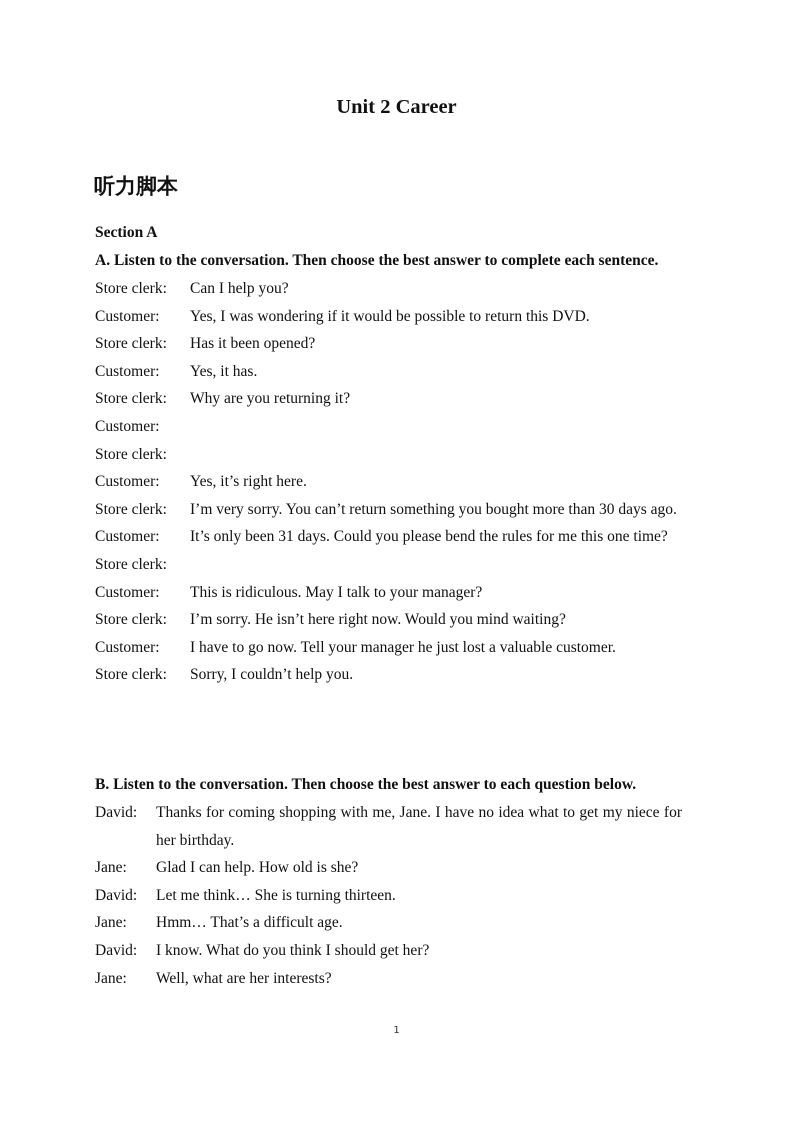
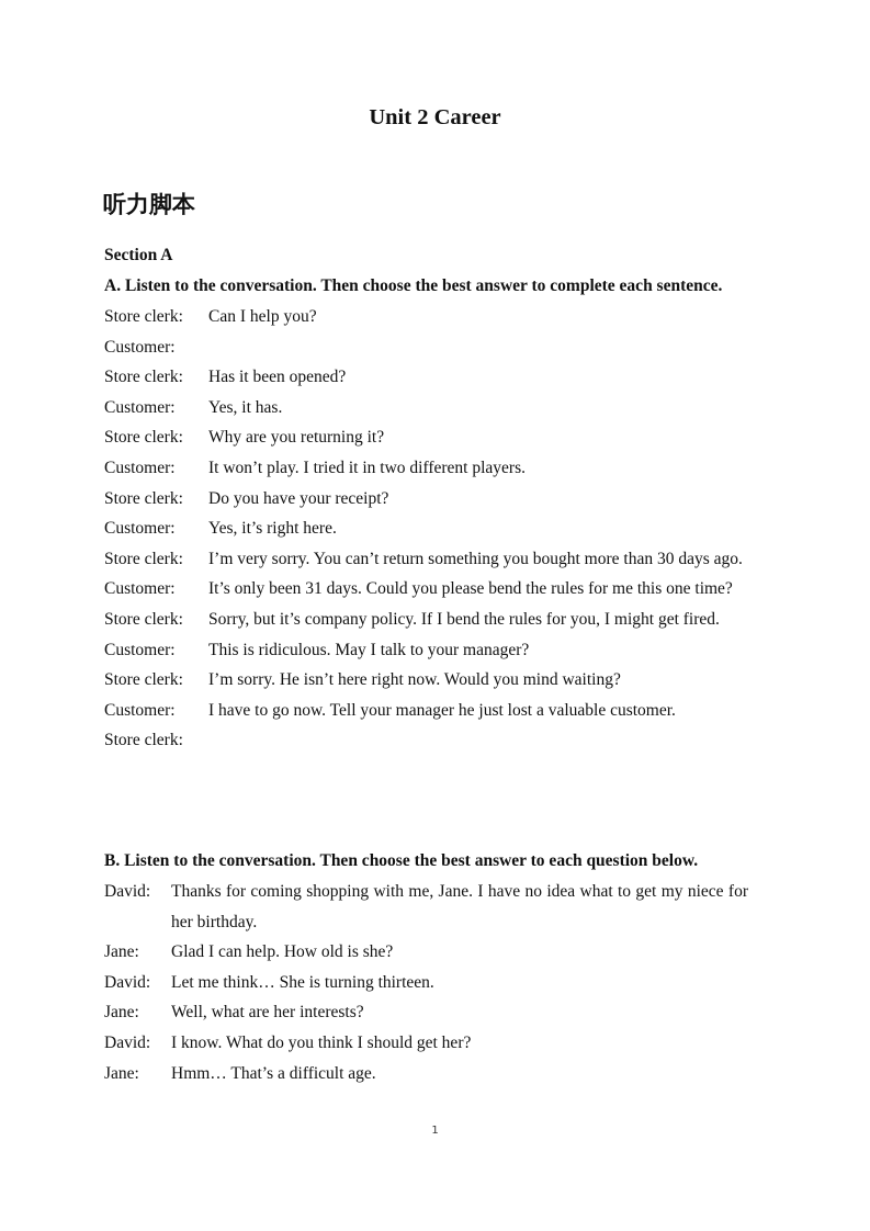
  Unit 2 Career
  听力脚本
  Section A
  A. Listen to the conversation. Then choose the best answer to complete each sentence.
  Store clerk:
  Can I help you?
  Customer:
- Yes, I was wondering if it would be possible to return this DVD.
  Store clerk:
  Has it been opened?
  Customer:
  Yes, it has.
  Store clerk:
  Why are you returning it?
  Customer:
+ It won’t play. I tried it in two different players.
  Store clerk:
+ Do you have your receipt?
  Customer:
  Yes, it’s right here.
  Store clerk:
  I’m very sorry. You can’t return something you bought more than 30 days ago.
  Customer:
  It’s only been 31 days. Could you please bend the rules for me this one time?
  Store clerk:
+ Sorry, but it’s company policy. If I bend the rules for you, I might get fired.
  Customer:
  This is ridiculous. May I talk to your manager?
  Store clerk:
  I’m sorry. He isn’t here right now. Would you mind waiting?
  Customer:
  I have to go now. Tell your manager he just lost a valuable customer.
  Store clerk:
- Sorry, I couldn’t help you.
  B. Listen to the conversation. Then choose the best answer to each question below.
  David:
  Thanks for coming shopping with me, Jane. I have no idea what to get my niece for her birthday.
  Jane:
  Glad I can help. How old is she?
  David:
  Let me think… She is turning thirteen.
  Jane:
- Hmm… That’s a difficult age.
+ Well, what are her interests?
  David:
  I know. What do you think I should get her?
  Jane:
- Well, what are her interests?
+ Hmm… That’s a difficult age.
  1
